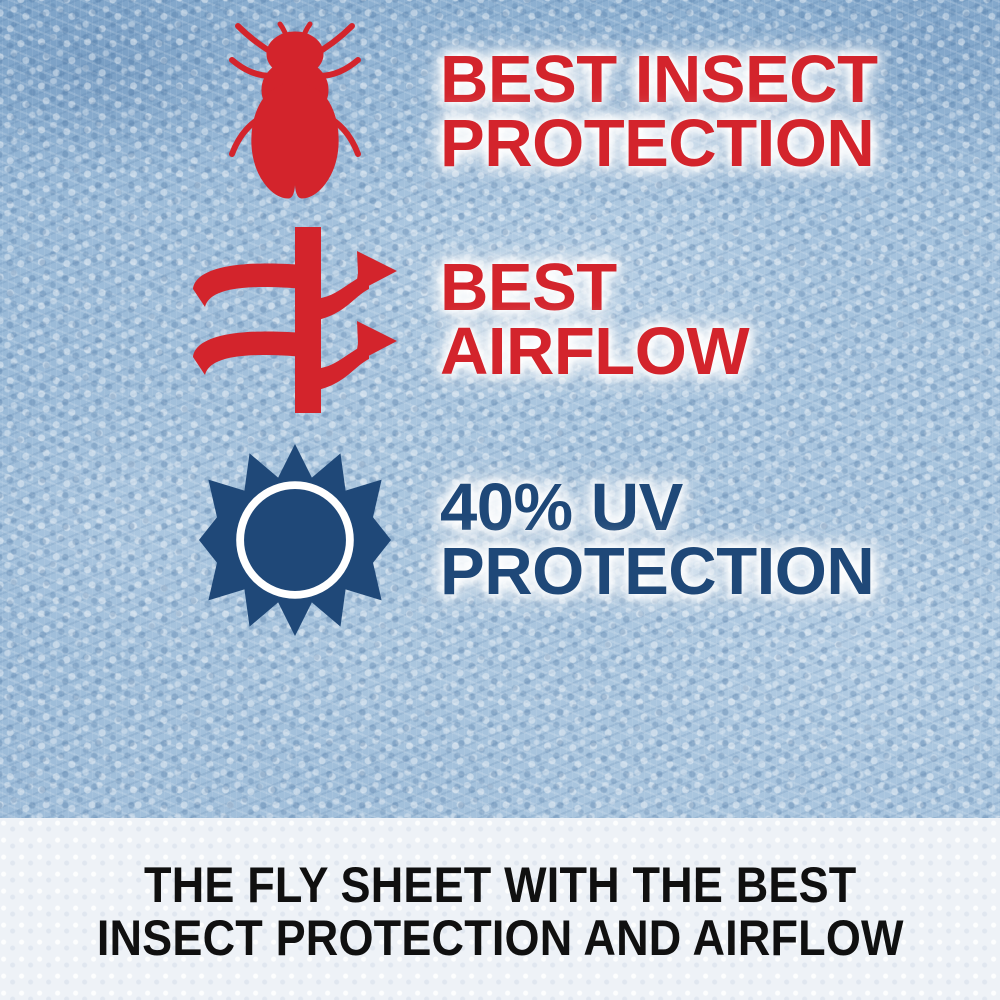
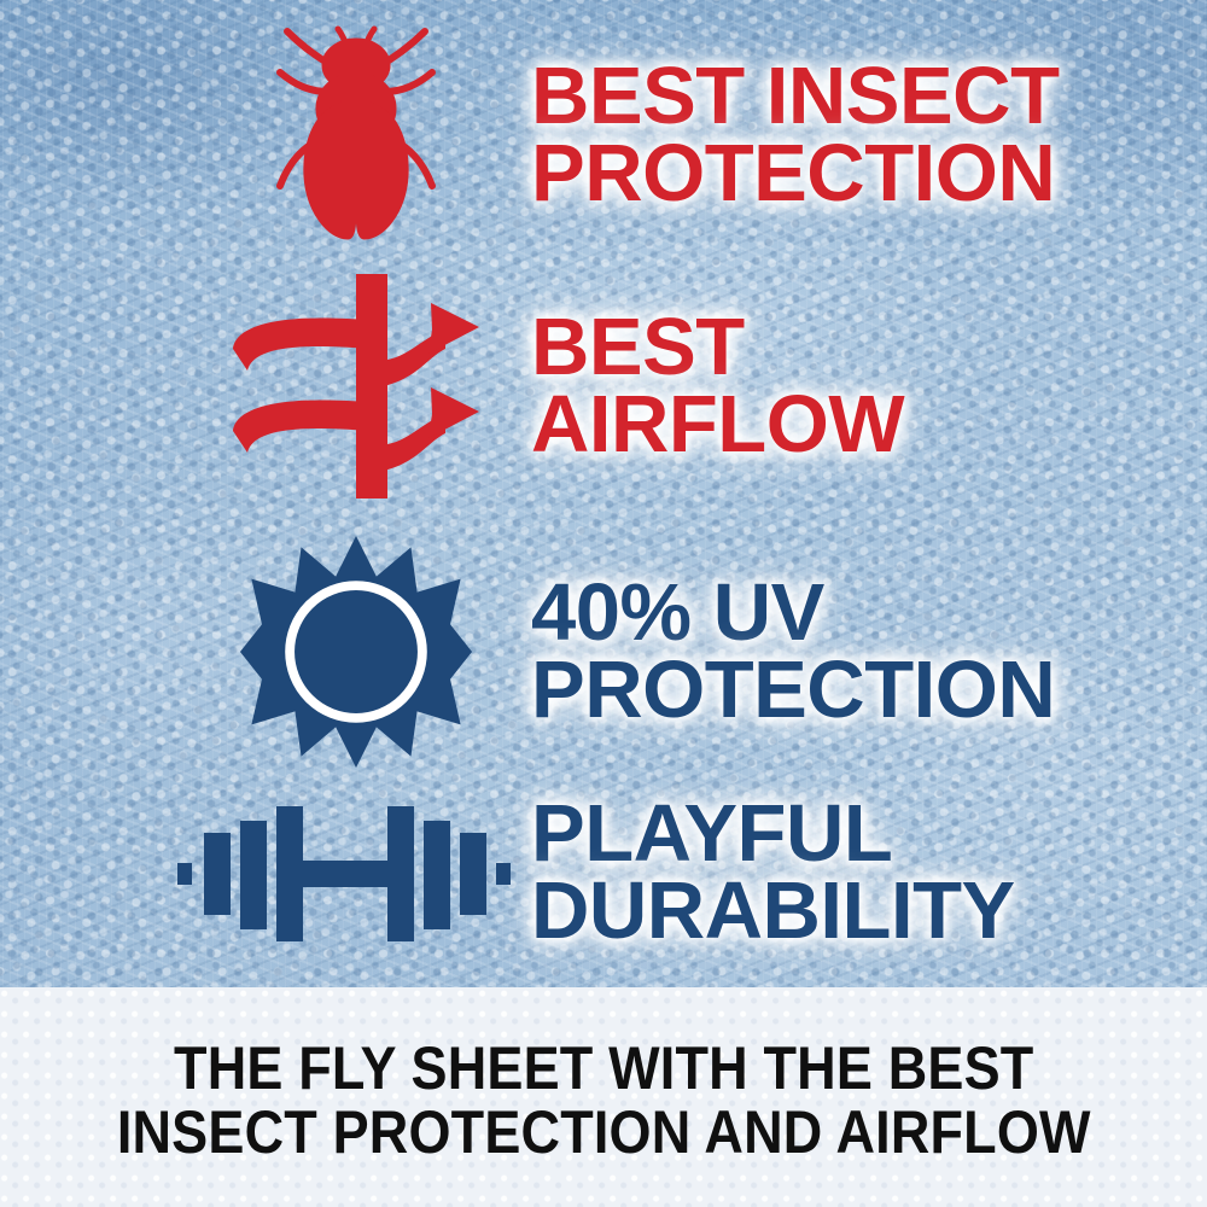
  BEST INSECT
  PROTECTION
  BEST
  AIRFLOW
  40% UV
  PROTECTION
+ PLAYFUL
+ DURABILITY
  THE FLY SHEET WITH THE BEST
  INSECT PROTECTION AND AIRFLOW
